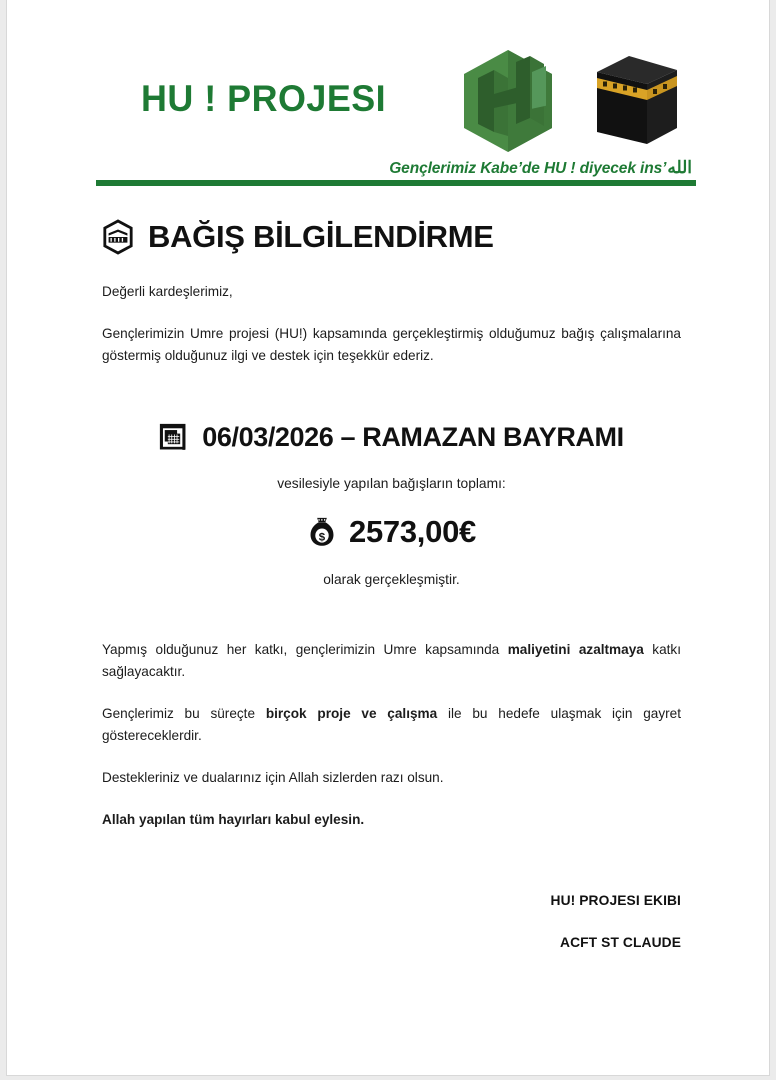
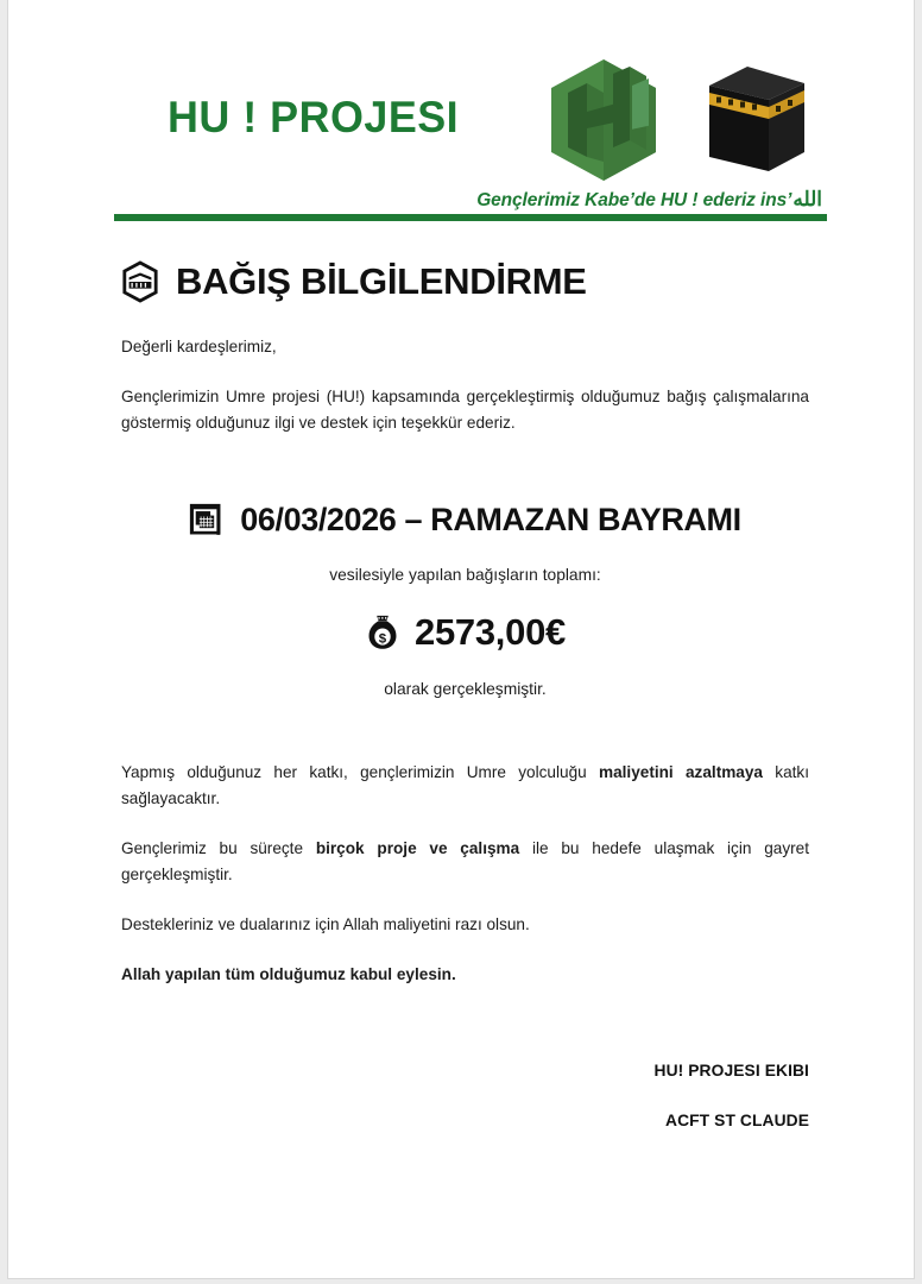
  HU ! PROJESI
- Gençlerimiz Kabe’de HU ! diyecek ins’ الله
+ Gençlerimiz Kabe’de HU ! ederiz ins’ الله
  BAĞIŞ BİLGİLENDİRME
  Değerli kardeşlerimiz,
  Gençlerimizin Umre projesi (HU!) kapsamında gerçekleştirmiş olduğumuz bağış çalışmalarına göstermiş olduğunuz ilgi ve destek için teşekkür ederiz.
  06/03/2026 – RAMAZAN BAYRAMI
  vesilesiyle yapılan bağışların toplamı:
  $
  2573,00€
  olarak gerçekleşmiştir.
- Yapmış olduğunuz her katkı, gençlerimizin Umre kapsamında maliyetini azaltmaya katkı sağlayacaktır.
+ Yapmış olduğunuz her katkı, gençlerimizin Umre yolculuğu maliyetini azaltmaya katkı sağlayacaktır.
- Gençlerimiz bu süreçte birçok proje ve çalışma ile bu hedefe ulaşmak için gayret göstereceklerdir.
+ Gençlerimiz bu süreçte birçok proje ve çalışma ile bu hedefe ulaşmak için gayret gerçekleşmiştir.
- Destekleriniz ve dualarınız için Allah sizlerden razı olsun.
+ Destekleriniz ve dualarınız için Allah maliyetini razı olsun.
- Allah yapılan tüm hayırları kabul eylesin.
+ Allah yapılan tüm olduğumuz kabul eylesin.
  HU! PROJESI EKIBI
  ACFT ST CLAUDE
